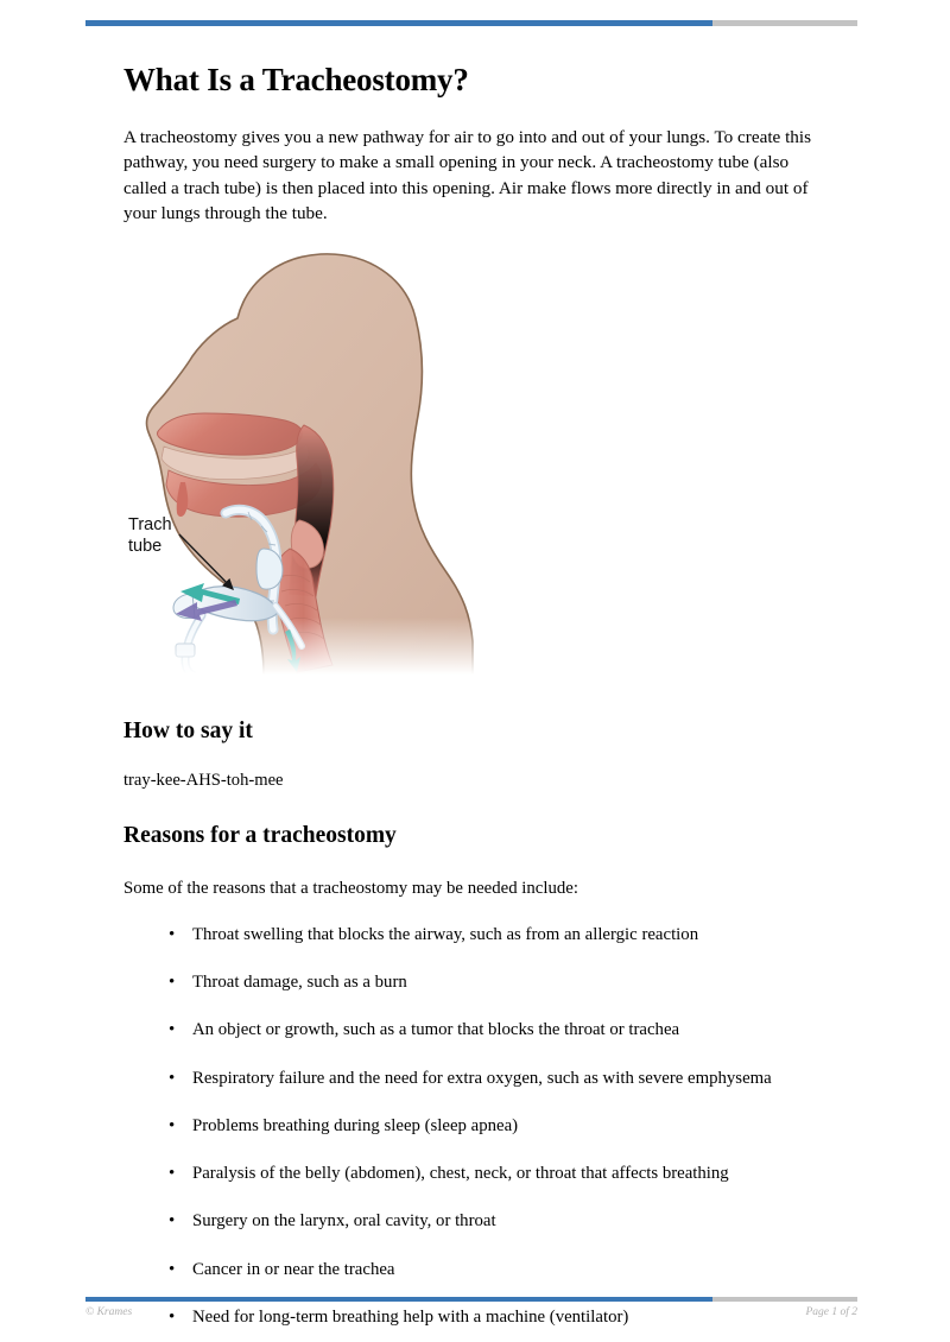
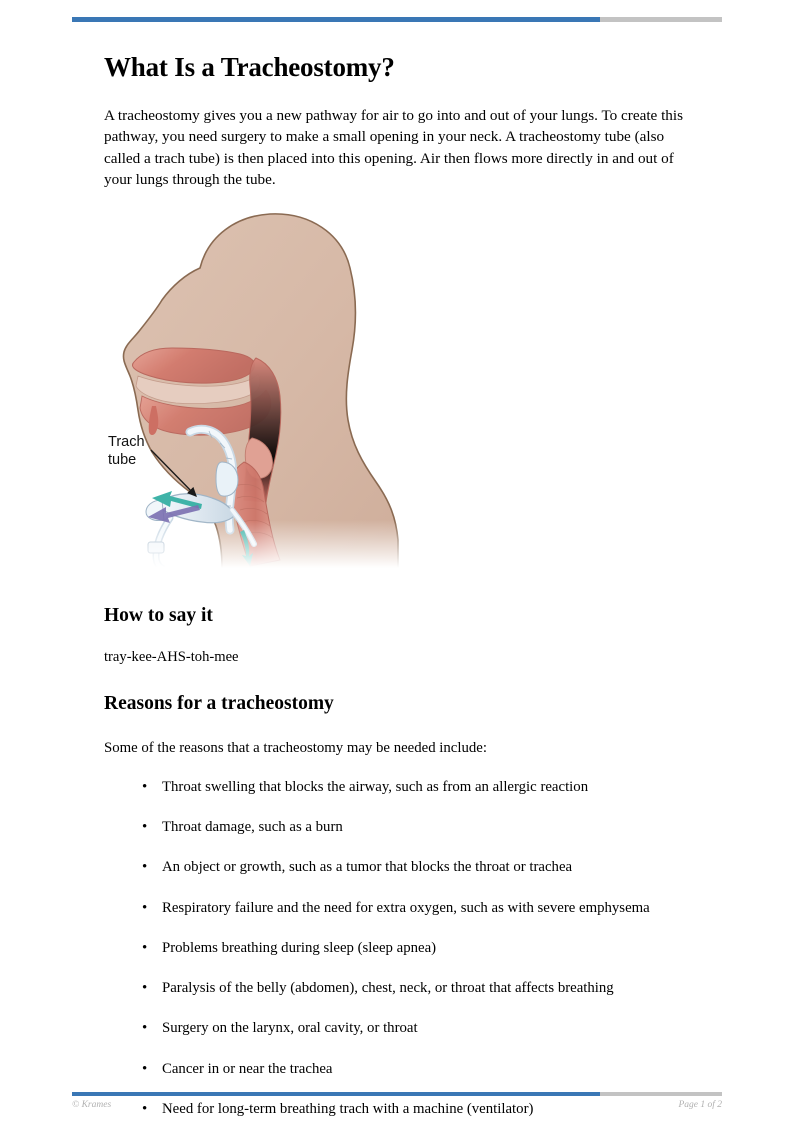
  What Is a Tracheostomy?
- A tracheostomy gives you a new pathway for air to go into and out of your lungs. To create this pathway, you need surgery to make a small opening in your neck. A tracheostomy tube (also called a trach tube) is then placed into this opening. Air make flows more directly in and out of your lungs through the tube.
+ A tracheostomy gives you a new pathway for air to go into and out of your lungs. To create this pathway, you need surgery to make a small opening in your neck. A tracheostomy tube (also called a trach tube) is then placed into this opening. Air then flows more directly in and out of your lungs through the tube.
  Trach
  tube
  How to say it
  tray-kee-AHS-toh-mee
  Reasons for a tracheostomy
  Some of the reasons that a tracheostomy may be needed include:
  •
  Throat swelling that blocks the airway, such as from an allergic reaction
  •
  Throat damage, such as a burn
  •
  An object or growth, such as a tumor that blocks the throat or trachea
  •
  Respiratory failure and the need for extra oxygen, such as with severe emphysema
  •
  Problems breathing during sleep (sleep apnea)
  •
  Paralysis of the belly (abdomen), chest, neck, or throat that affects breathing
  •
  Surgery on the larynx, oral cavity, or throat
  •
  Cancer in or near the trachea
  •
- Need for long-term breathing help with a machine (ventilator)
+ Need for long-term breathing trach with a machine (ventilator)
  © Krames
  Page 1 of 2
